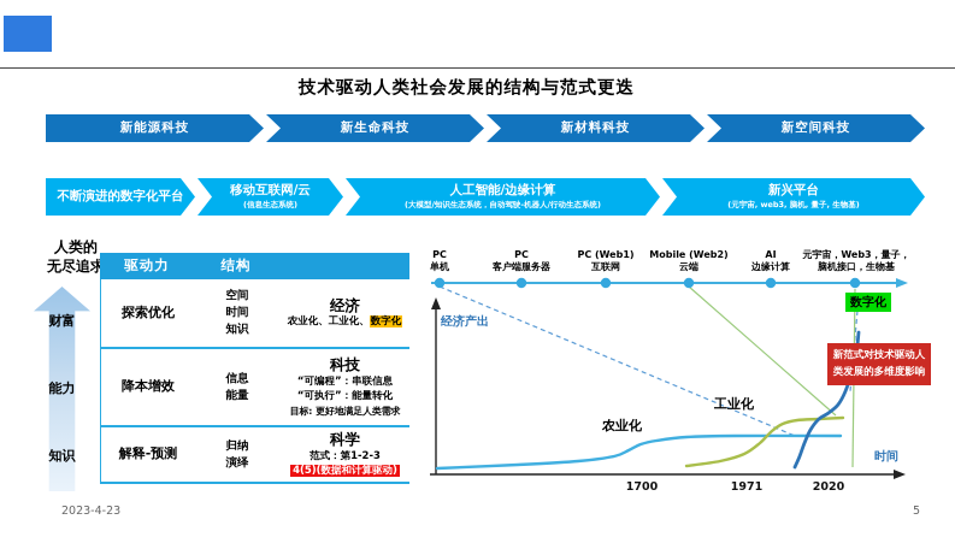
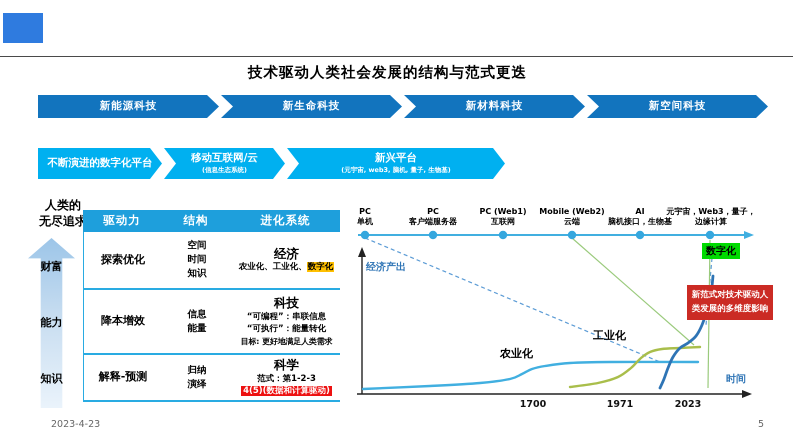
  技术驱动人类社会发展的结构与范式更迭
  新能源科技
  新生命科技
  新材料科技
  新空间科技
  不断演进的数字化平台
  移动互联网/云
  (信息生态系统)
- 人工智能/边缘计算
- (大模型/知识生态系统，自动驾驶-机器人/行动生态系统)
  新兴平台
  (元宇宙, web3, 脑机, 量子, 生物基)
  人类的
  无尽追求
  财富
  能力
  知识
  驱动力
  结构
+ 进化系统
  探索优化
  空间
  时间
  知识
  经济
  农业化、工业化、数字化
  降本增效
  信息
  能量
  科技
  “可编程”：串联信息
  “可执行”：能量转化
  目标: 更好地满足人类需求
  解释-预测
  归纳
  演绎
  科学
  范式：第1-2-3
  4(5)(数据和计算驱动)
  PC
  单机
  PC
  客户端服务器
  PC (Web1)
  互联网
  Mobile (Web2)
  云端
  AI
- 边缘计算
+ 脑机接口，生物基
  元宇宙，Web3，量子，
- 脑机接口，生物基
+ 边缘计算
  数字化
  新范式对技术驱动人
  类发展的多维度影响
  经济产出
  时间
  1700
  1971
- 2020
+ 2023
  农业化
  工业化
  2023-4-23
  5
